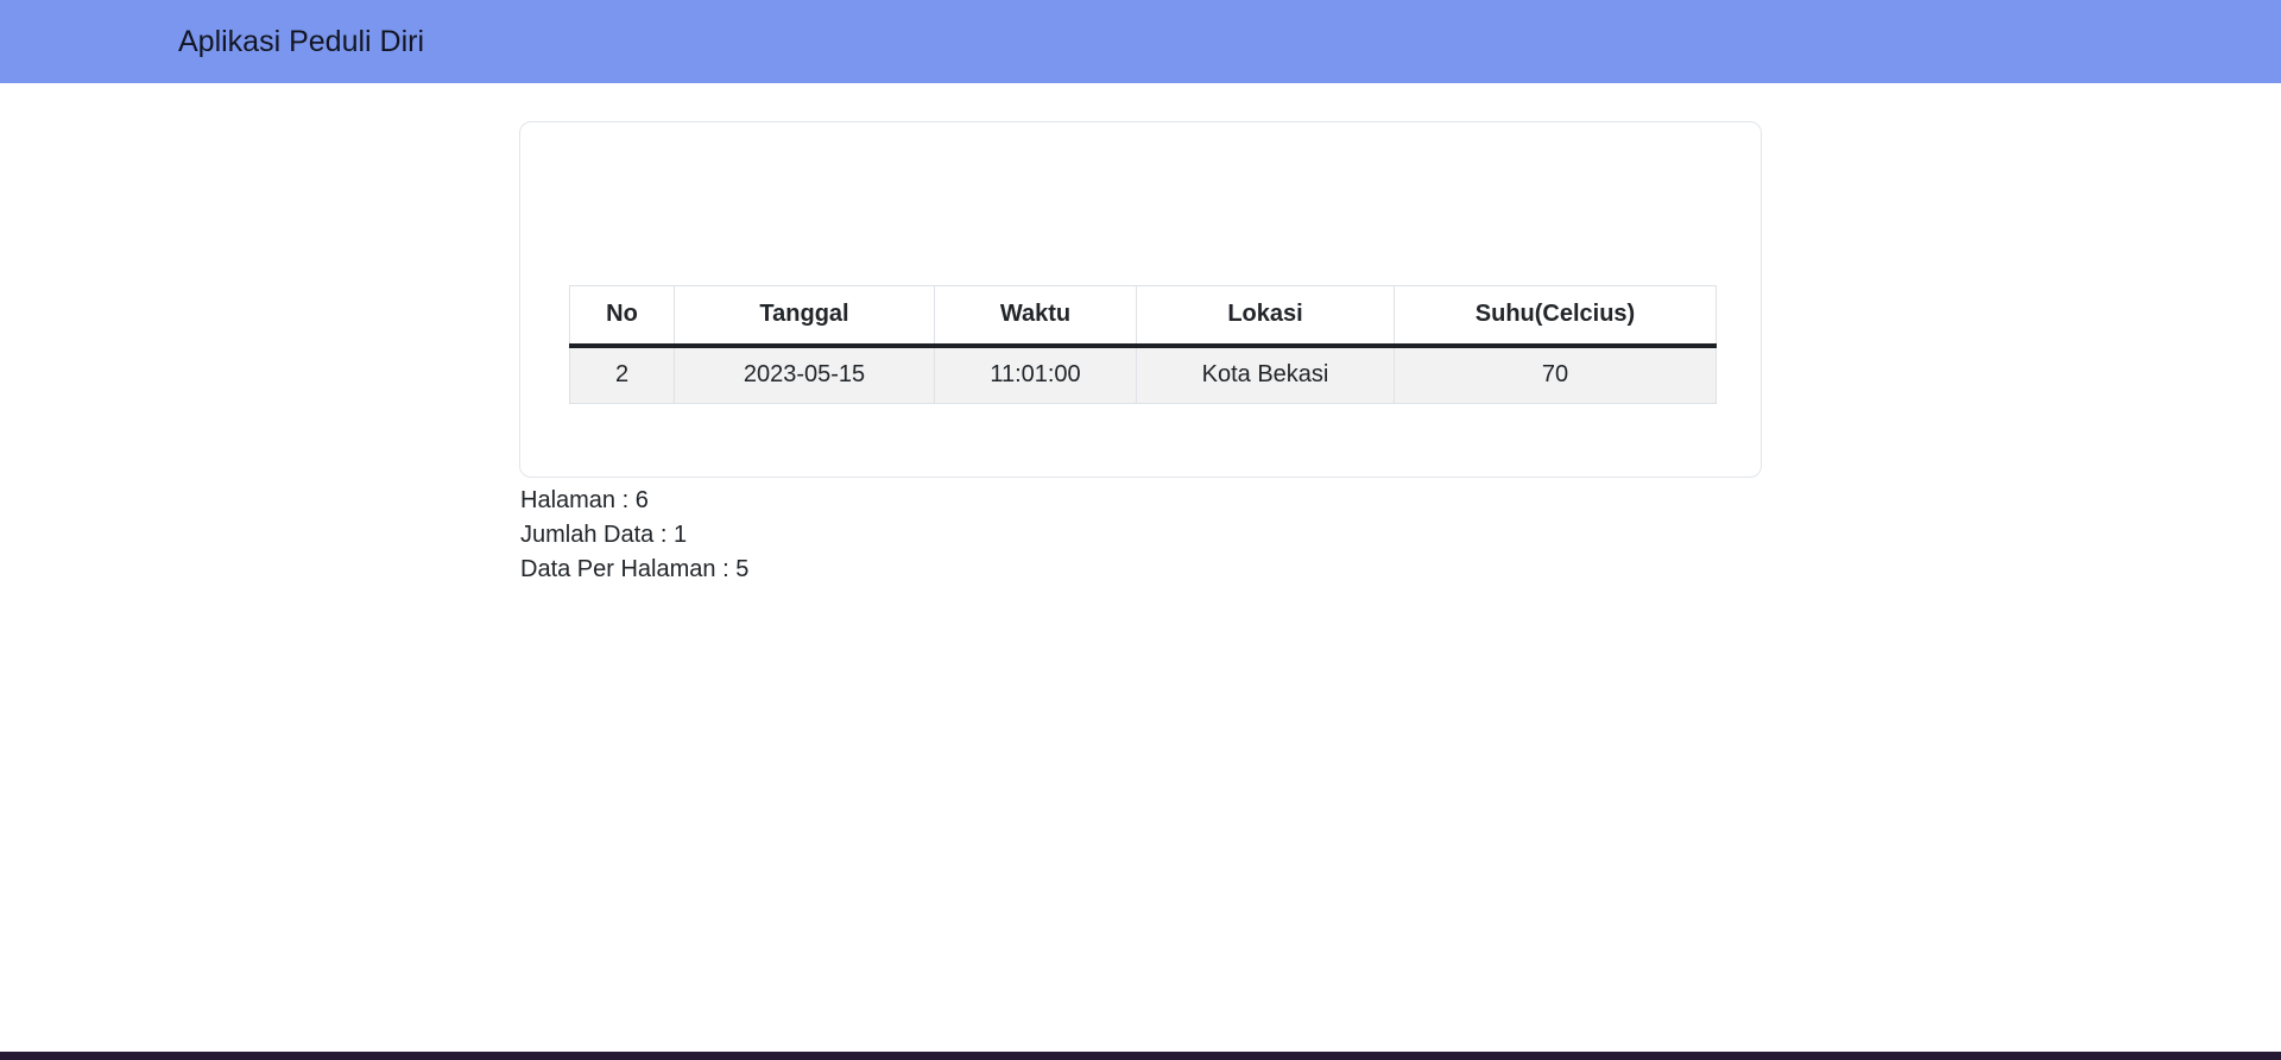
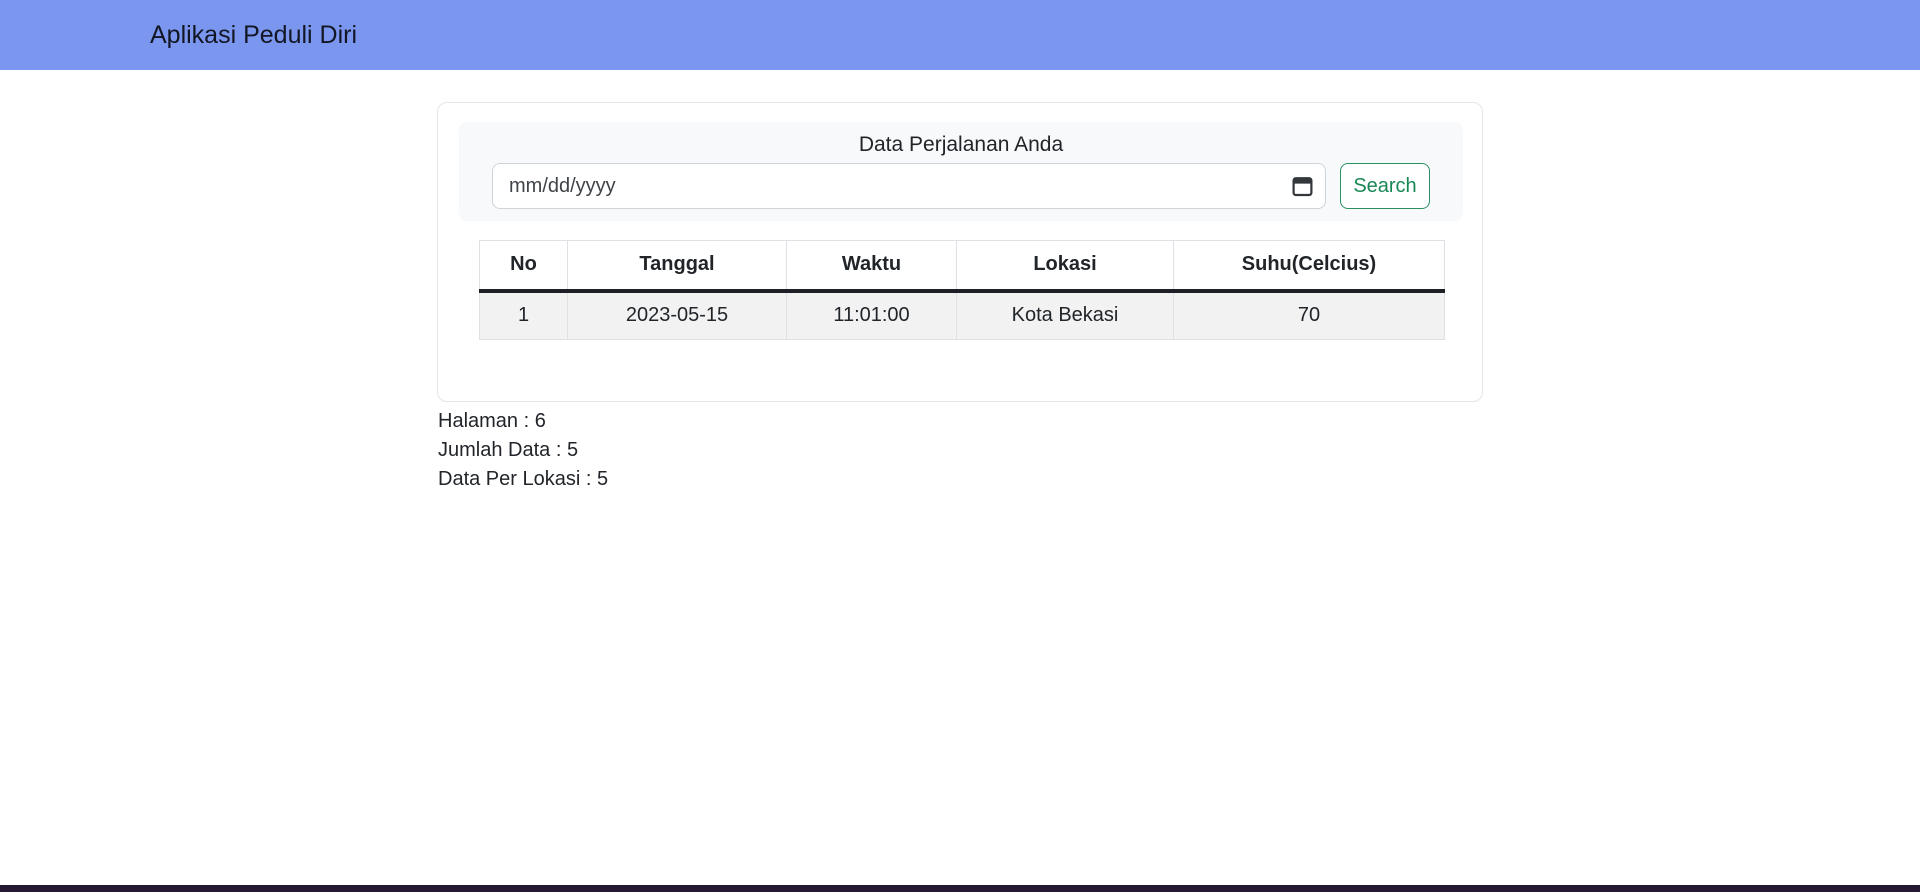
  Aplikasi Peduli Diri
+ Data Perjalanan Anda
+ mm/dd/yyyy
+ Search
  No	Tanggal	Waktu	Lokasi	Suhu(Celcius)
- 2	2023-05-15	11:01:00	Kota Bekasi	70
+ 1	2023-05-15	11:01:00	Kota Bekasi	70
  Halaman : 6
- Jumlah Data : 1
+ Jumlah Data : 5
- Data Per Halaman : 5
+ Data Per Lokasi : 5
